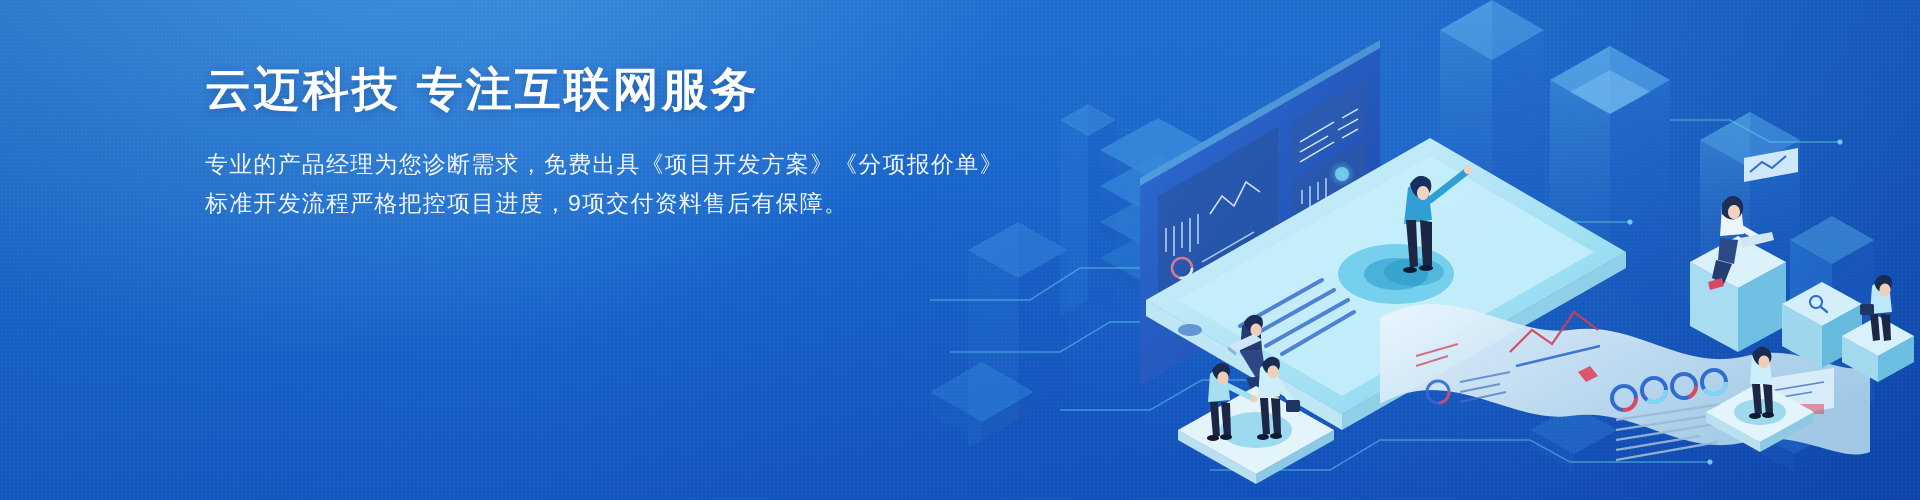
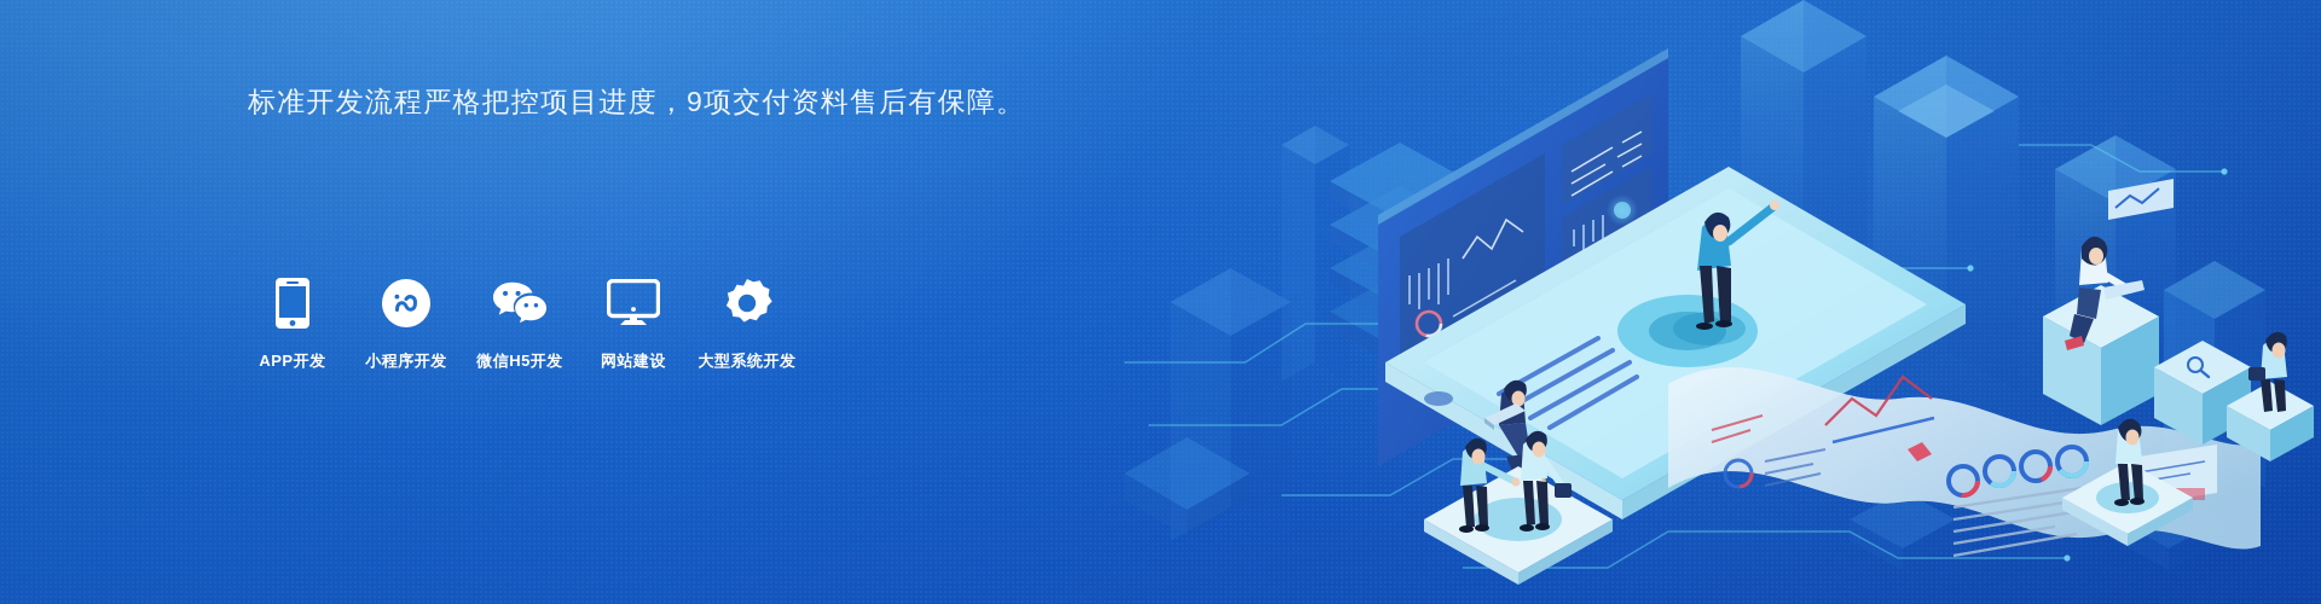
- 云迈科技 专注互联网服务
- 专业的产品经理为您诊断需求，免费出具《项目开发方案》《分项报价单》
  标准开发流程严格把控项目进度，9项交付资料售后有保障。
+ APP开发
+ 小程序开发
+ 微信H5开发
+ 网站建设
+ 大型系统开发
